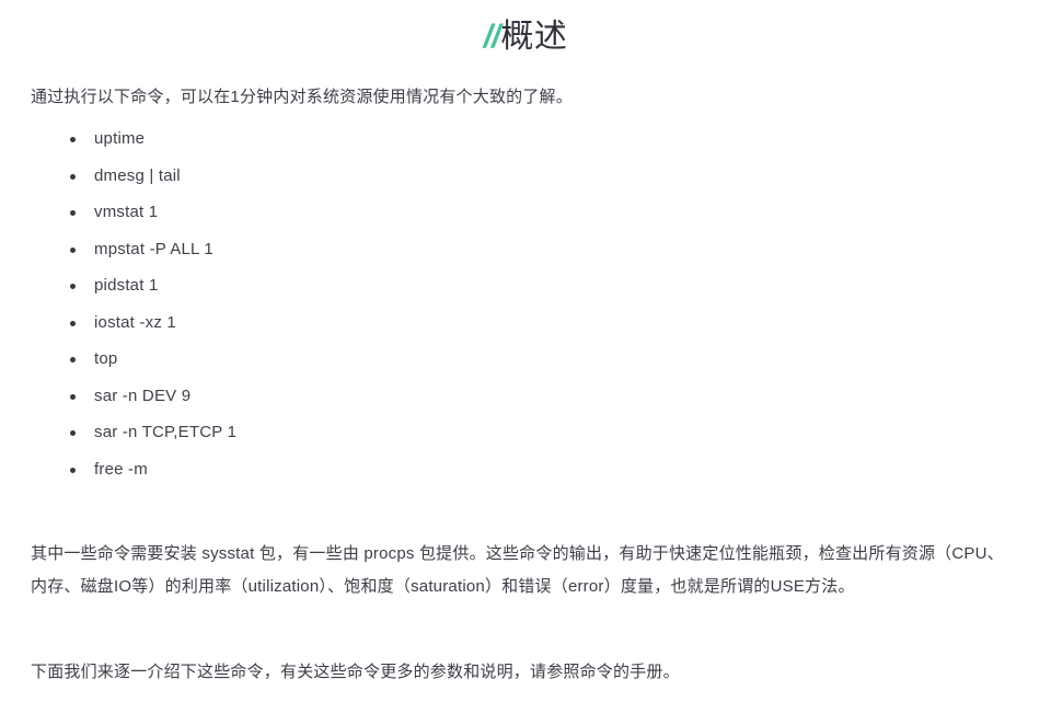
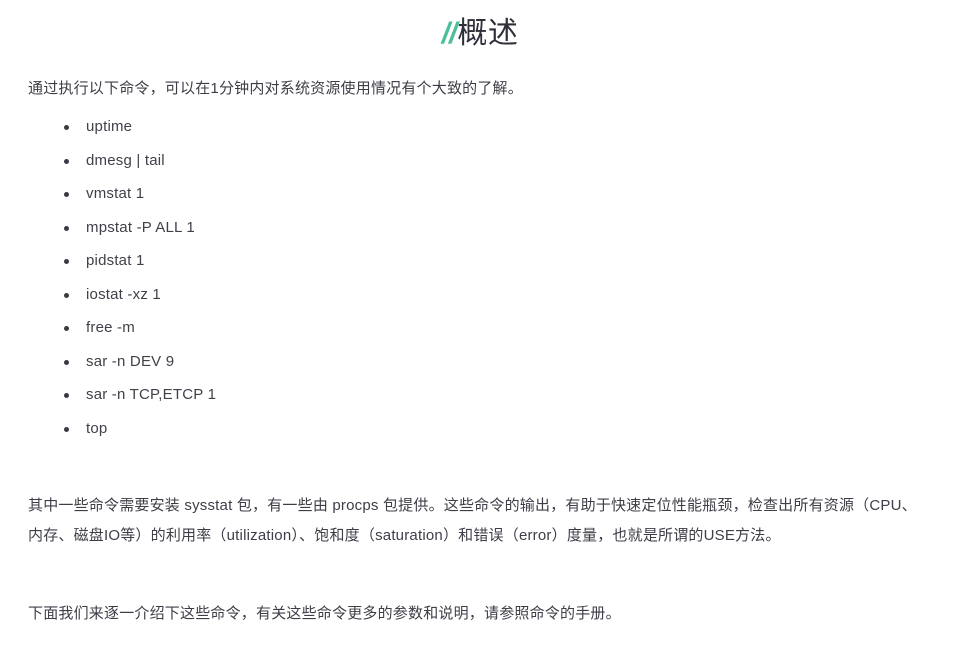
  //概述
  通过执行以下命令，可以在1分钟内对系统资源使用情况有个大致的了解。
  uptime
  dmesg | tail
  vmstat 1
  mpstat -P ALL 1
  pidstat 1
  iostat -xz 1
- top
+ free -m
  sar -n DEV 9
  sar -n TCP,ETCP 1
- free -m
+ top
  其中一些命令需要安装 sysstat 包，有一些由 procps 包提供。这些命令的输出，有助于快速定位性能瓶颈，检查出所有资源（CPU、内存、磁盘IO等）的利用率（utilization）、饱和度（saturation）和错误（error）度量，也就是所谓的USE方法。
  下面我们来逐一介绍下这些命令，有关这些命令更多的参数和说明，请参照命令的手册。
